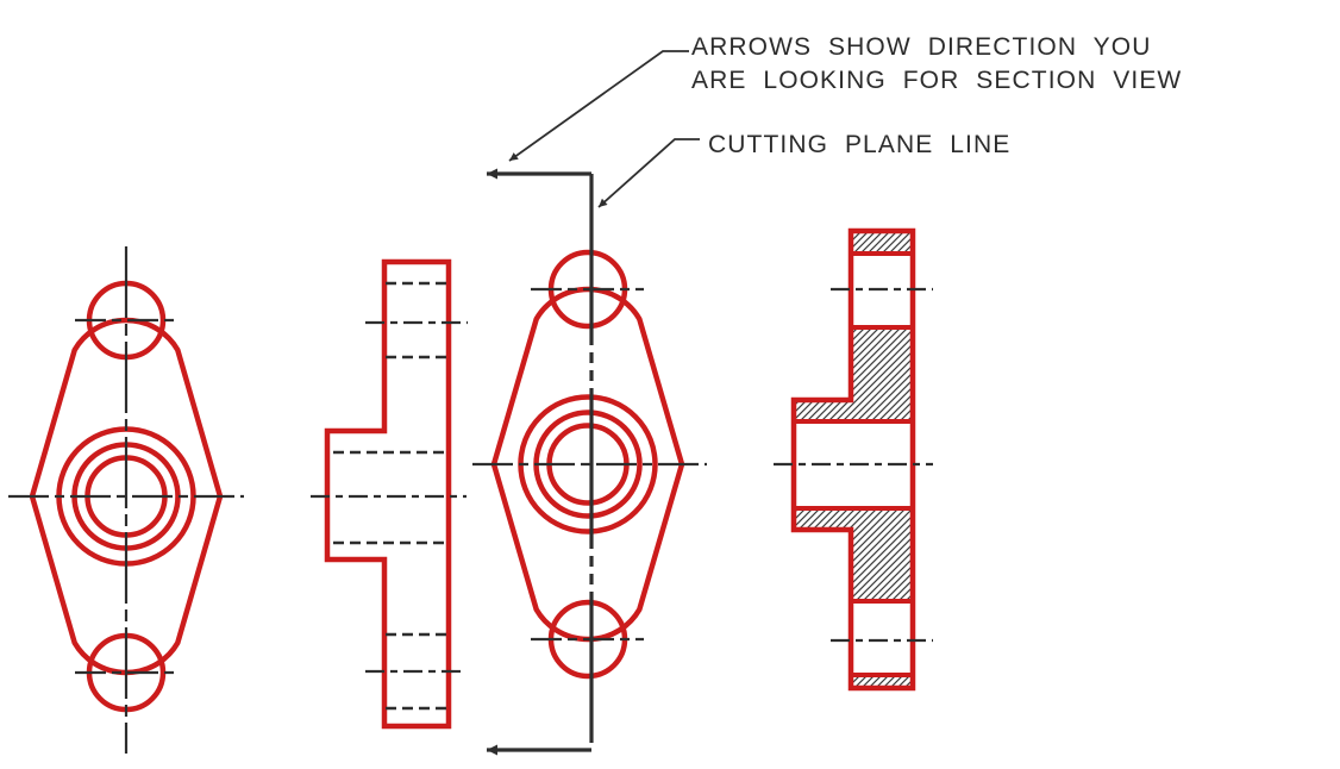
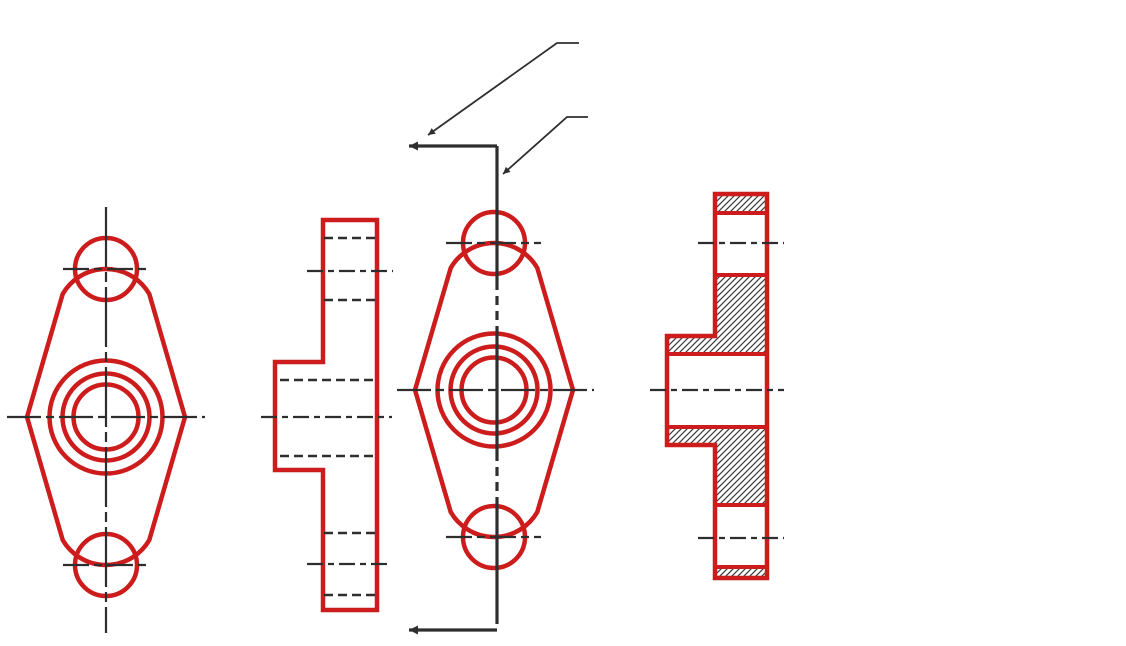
- ARROWS SHOW DIRECTION YOU
- ARE LOOKING FOR SECTION VIEW
- CUTTING PLANE LINE
